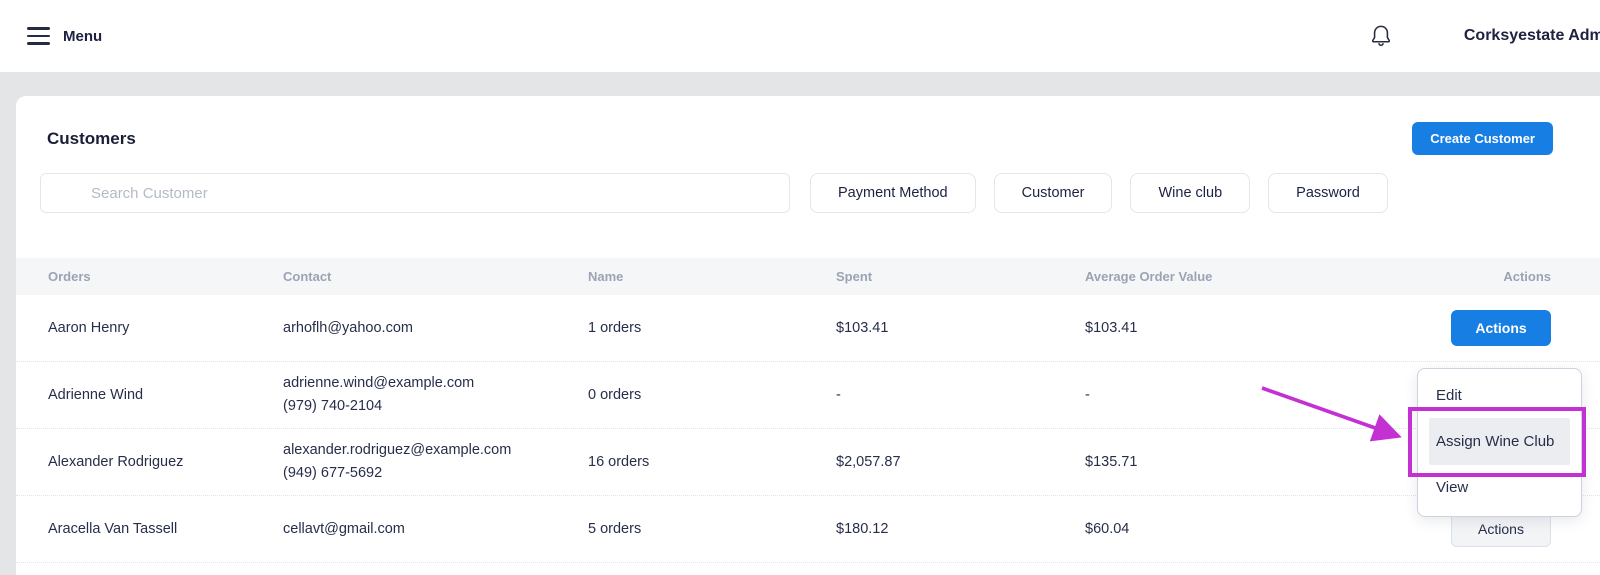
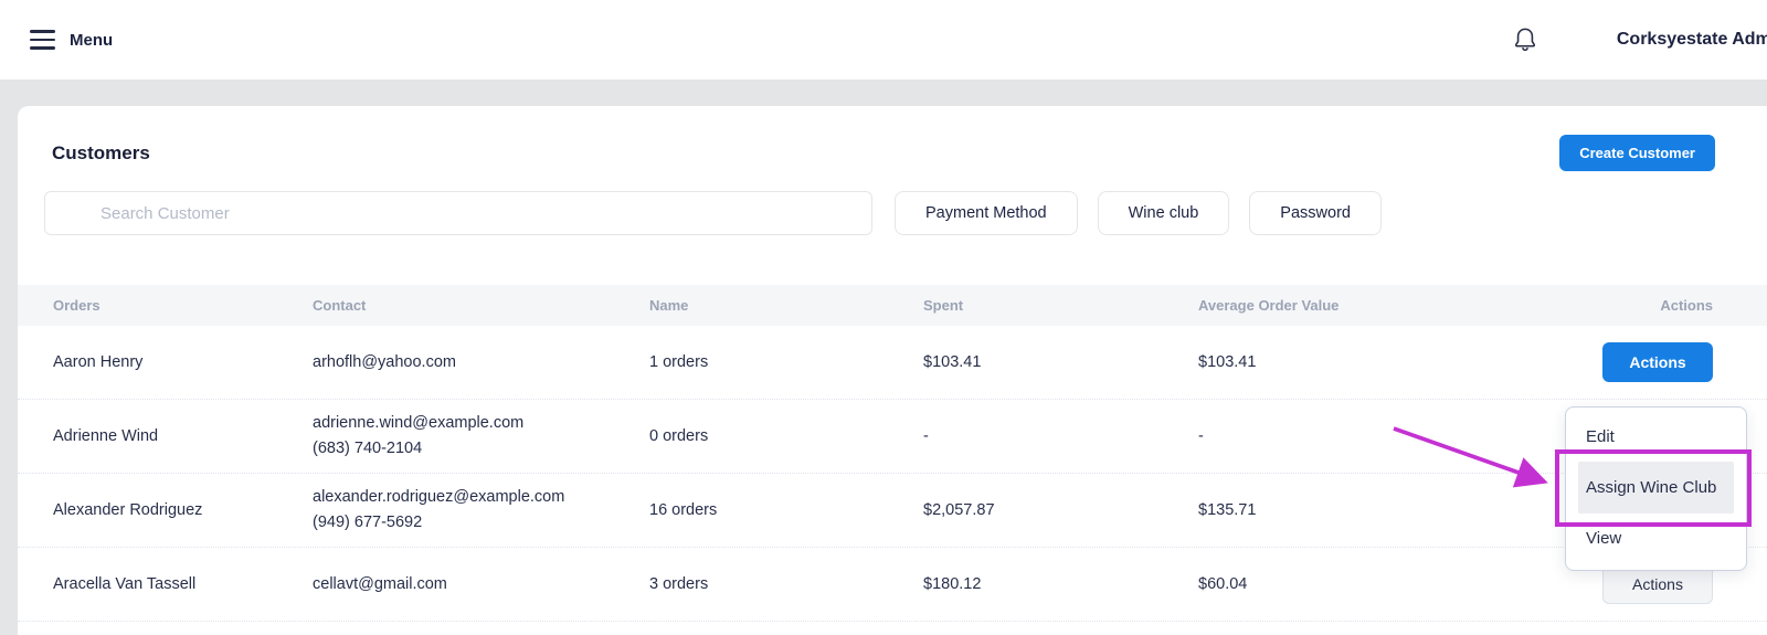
  Menu
  Corksyestate Adm
  Customers
  Create Customer
  Search Customer
  Payment Method
- Customer
  Wine club
  Password
  Orders
  Contact
  Name
  Spent
  Average Order Value
  Actions
  Aaron Henry
  arhoflh@yahoo.com
  1 orders
  $103.41
  $103.41
  Actions
  Adrienne Wind
  adrienne.wind@example.com
- (979) 740-2104
+ (683) 740-2104
  0 orders
  -
  -
  Alexander Rodriguez
  alexander.rodriguez@example.com
  (949) 677-5692
  16 orders
  $2,057.87
  $135.71
  Aracella Van Tassell
  cellavt@gmail.com
- 5 orders
+ 3 orders
  $180.12
  $60.04
  Actions
  Edit
  Assign Wine Club
  View
